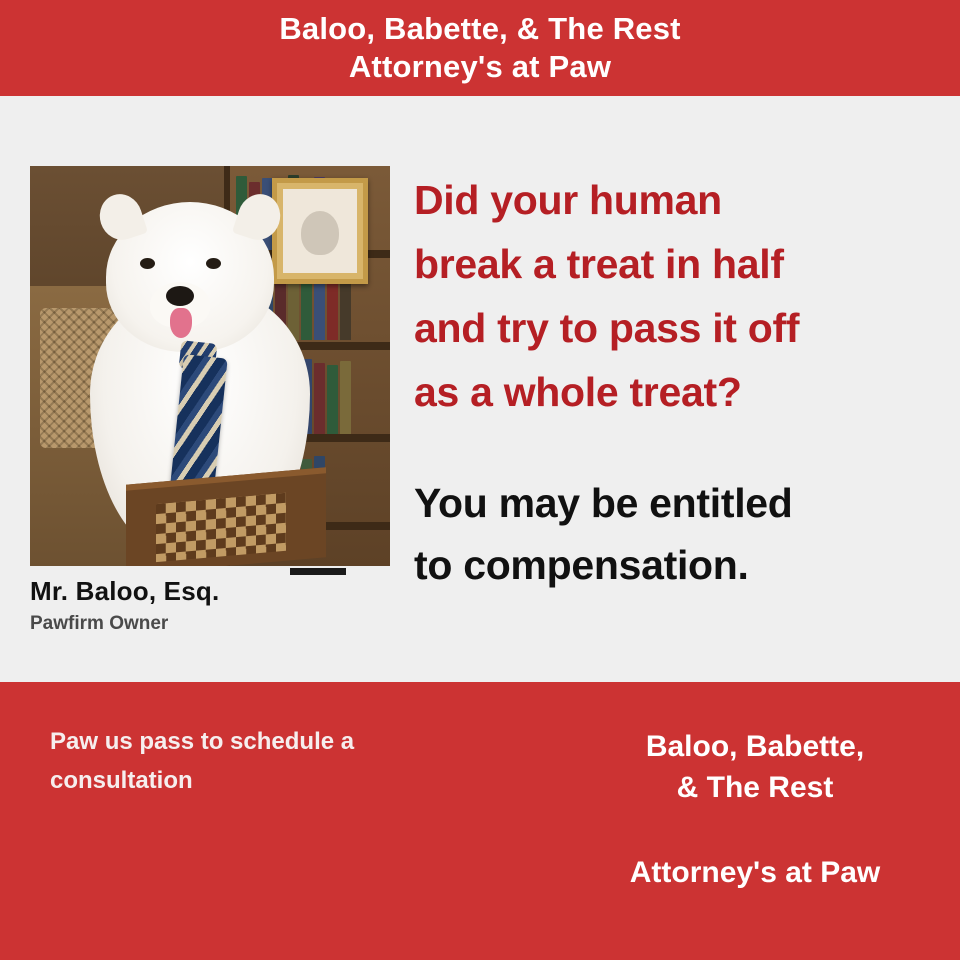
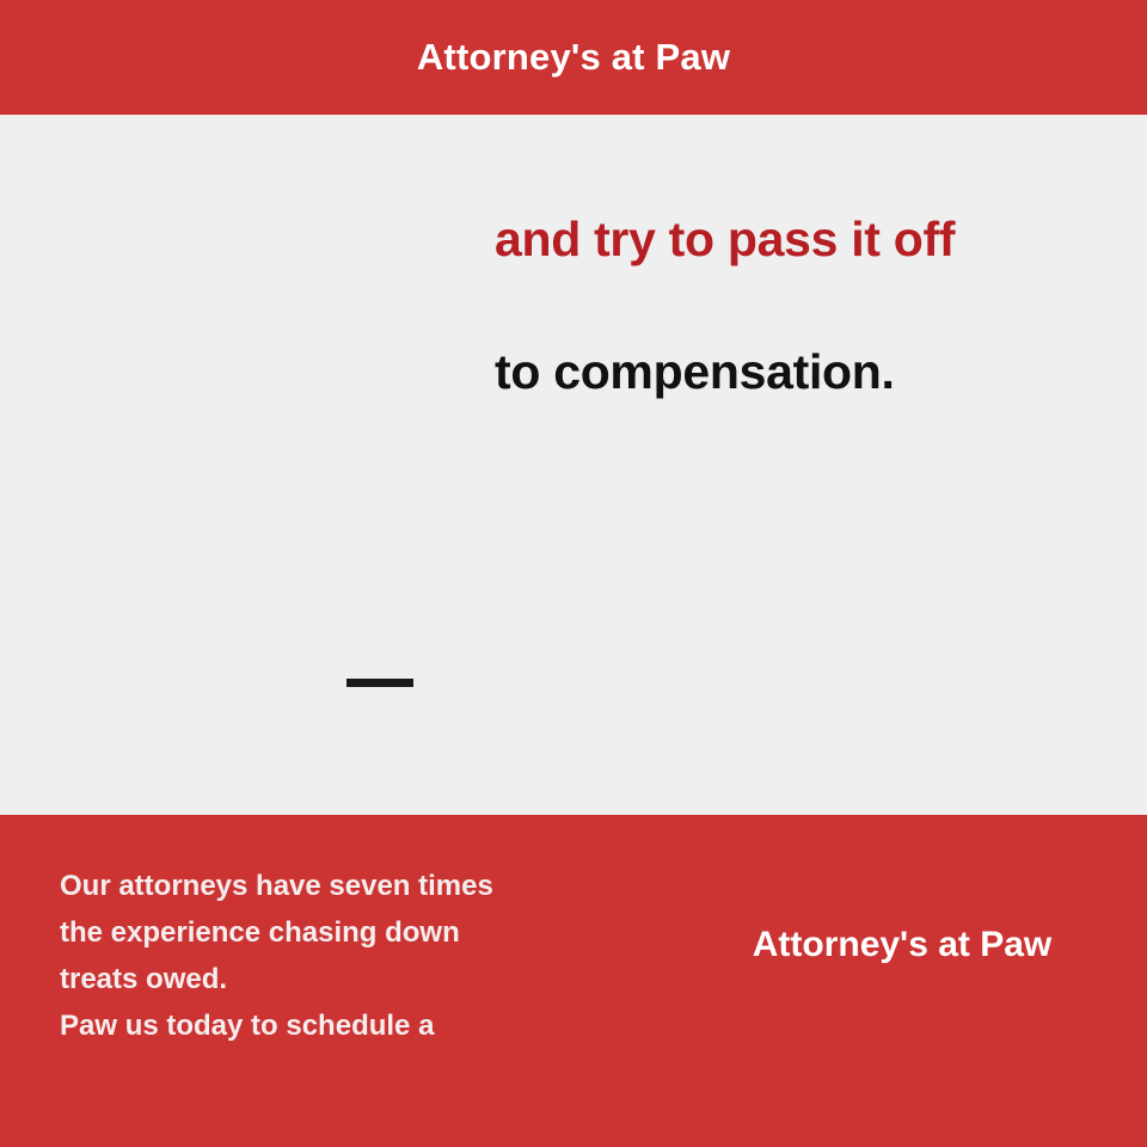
- Baloo, Babette, & The Rest
  Attorney's at Paw
- Mr. Baloo, Esq.
- Pawfirm Owner
- Did your human
- break a treat in half
  and try to pass it off
- as a whole treat?
- You may be entitled
  to compensation.
+ Our attorneys have seven times
+ the experience chasing down
+ treats owed.
- Paw us pass to schedule a
+ Paw us today to schedule a
- consultation
- Baloo, Babette,
- & The Rest
  Attorney's at Paw
